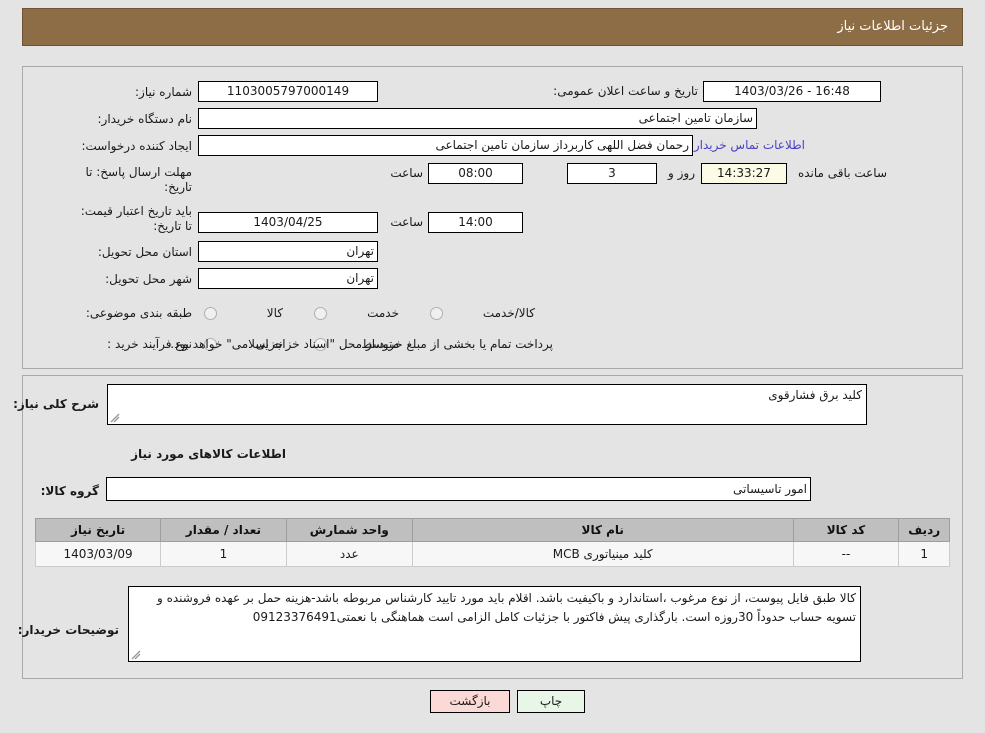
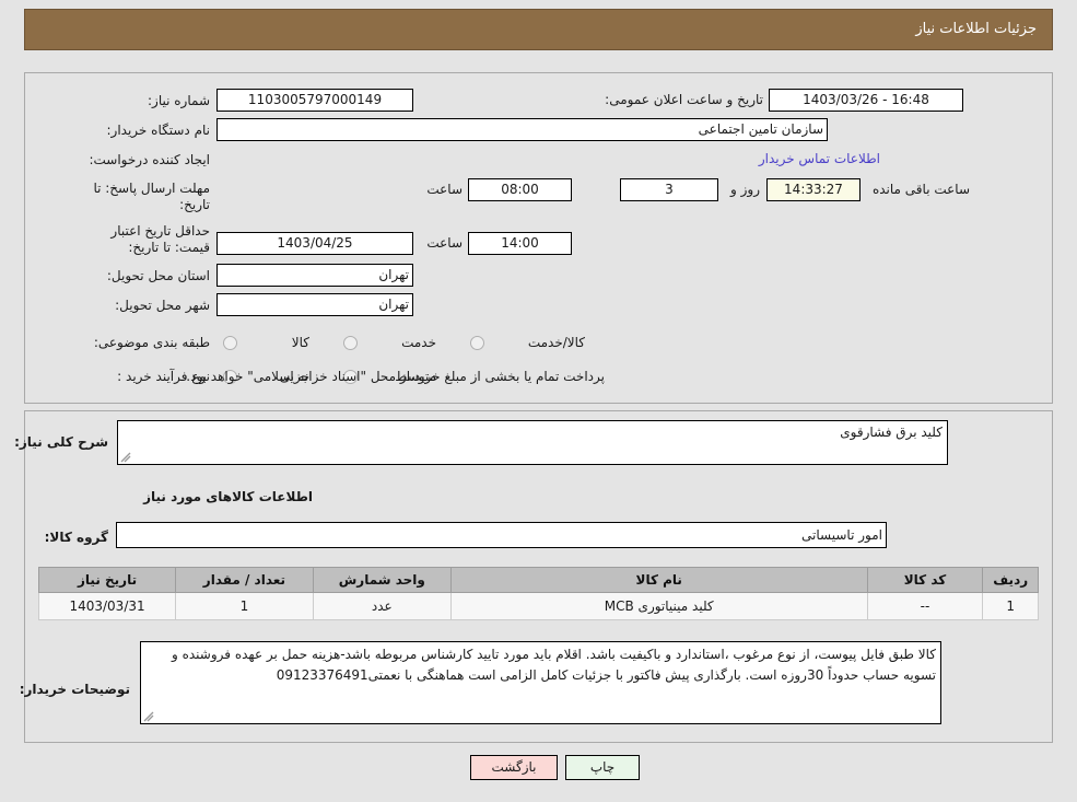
  جزئیات اطلاعات نیاز
  شماره نیاز:
  1103005797000149
  تاریخ و ساعت اعلان عمومی:
  16:48 - 1403/03/26
  نام دستگاه خریدار:
  سازمان تامین اجتماعی
  ایجاد کننده درخواست:
- رحمان فضل اللهی کاربرداز سازمان تامین اجتماعی
  اطلاعات تماس خریدار
  مهلت ارسال پاسخ: تا تاریخ:
  ساعت
  08:00
  3
  روز و
  14:33:27
  ساعت باقی مانده
- باید تاریخ اعتبار قیمت: تا تاریخ:
+ حداقل تاریخ اعتبار قیمت: تا تاریخ:
  1403/04/25
  ساعت
  14:00
  استان محل تحویل:
  تهران
  شهر محل تحویل:
  تهران
  طبقه بندی موضوعی:
  کالا
  خدمت
  کالا/خدمت
  نوع فرآیند خرید :
  جزیی
  متوسط
  پرداخت تمام یا بخشی از مبلغ خرید،از محل "اسناد خزانه اسلامی" خواهد بود.
  شرح کلی نیاز:
  کلید برق فشارقوی
  اطلاعات کالاهای مورد نیاز
  گروه کالا:
  امور تاسیساتی
  ردیف	کد کالا	نام کالا	واحد شمارش	تعداد / مقدار	تاریخ نیاز
- 1	--	کلید مینیاتوری MCB	عدد	1	1403/03/09
+ 1	--	کلید مینیاتوری MCB	عدد	1	1403/03/31
  توضیحات خریدار:
  کالا طبق فایل پیوست، از نوع مرغوب ،استاندارد و باکیفیت باشد. اقلام باید مورد تایید کارشناس مربوطه باشد-هزینه حمل بر عهده فروشنده و تسویه حساب حدوداً 30روزه است. بارگذاری پیش فاکتور با جزئیات کامل الزامی است هماهنگی با نعمتی09123376491
  چاپ
  بازگشت
